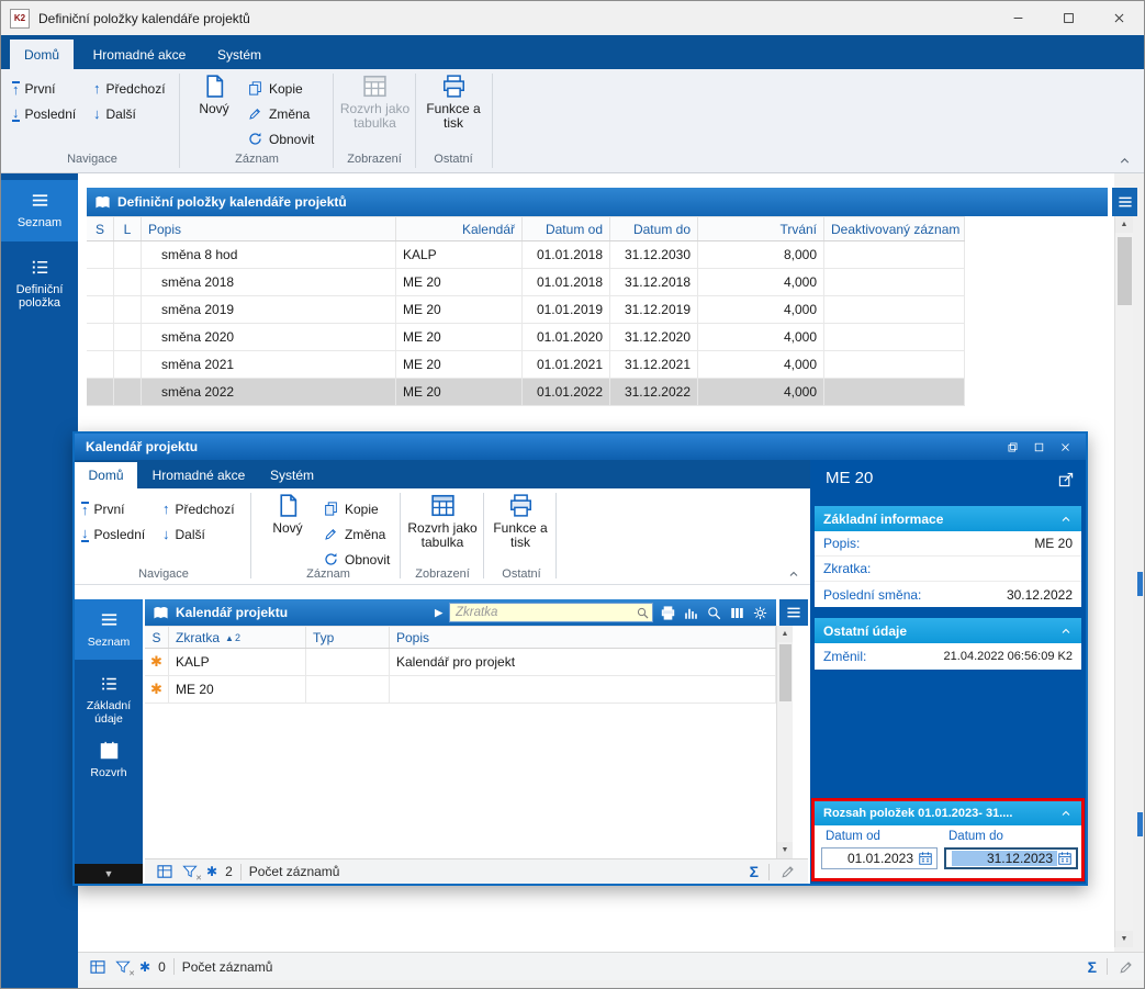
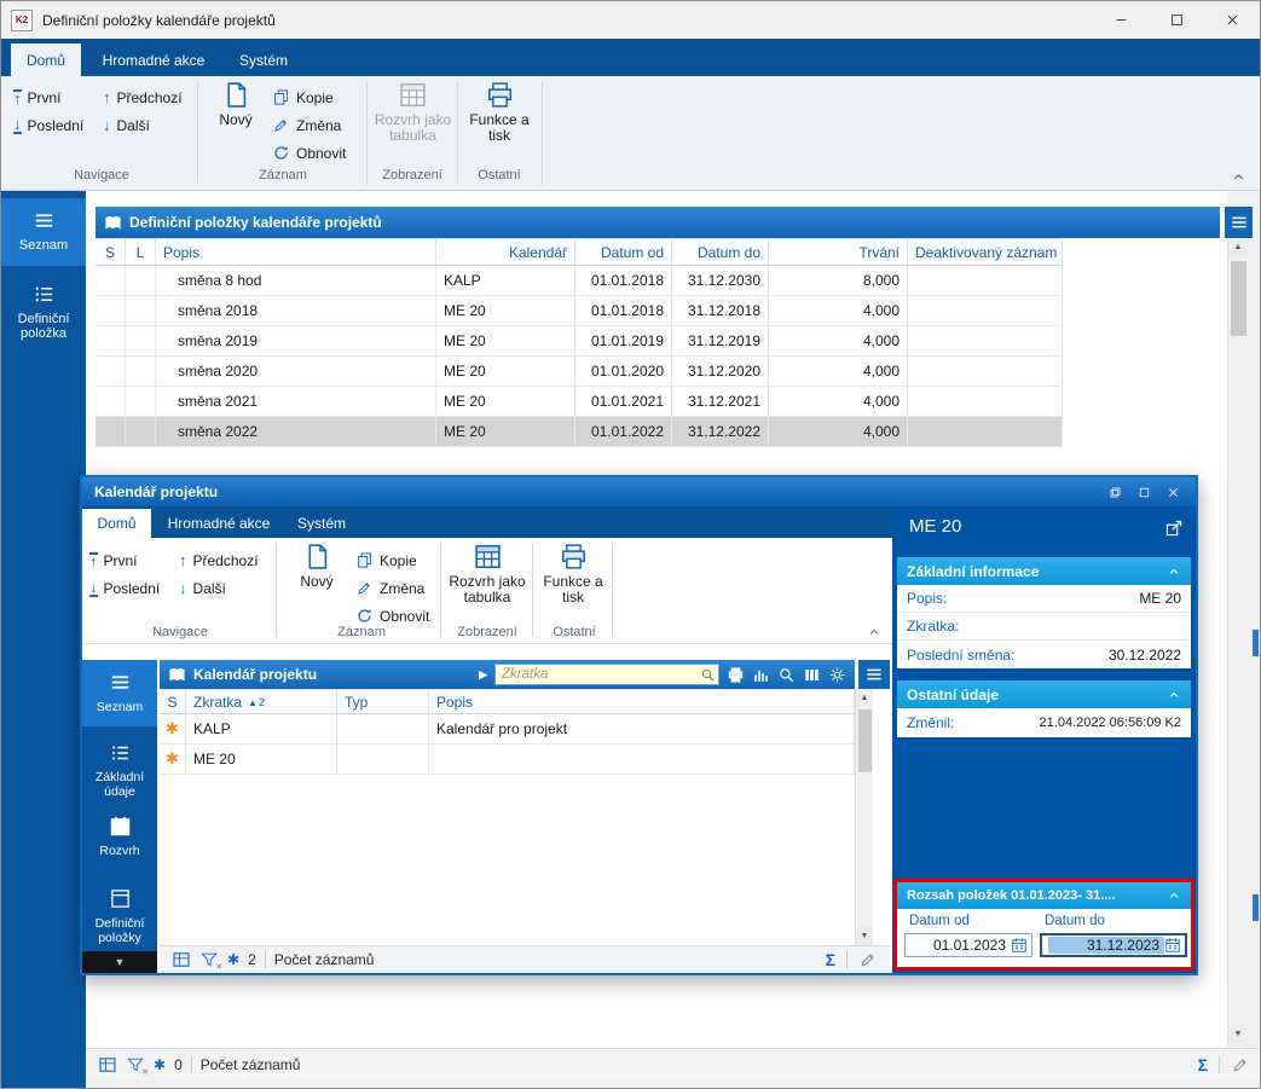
  K2
  Definiční položky kalendáře projektů
  Domů
  Hromadné akce
  Systém
  ↑
  První
  ↓
  Poslední
  ↑
  Předchozí
  ↓
  Další
  Nový
  Kopie
  Změna
  Obnovit
  Rozvrh jako tabulka
  Funkce a tisk
  Navigace
  Záznam
  Zobrazení
  Ostatní
  Seznam
  Definiční položka
  Definiční položky kalendáře projektů
  S
  L
  Popis
  Kalendář
  Datum od
  Datum do
  Trvání
  Deaktivovaný záznam
  směna 8 hod
  KALP
  01.01.2018
  31.12.2030
  8,000
  směna 2018
  ME 20
  01.01.2018
  31.12.2018
  4,000
  směna 2019
  ME 20
  01.01.2019
  31.12.2019
  4,000
  směna 2020
  ME 20
  01.01.2020
  31.12.2020
  4,000
  směna 2021
  ME 20
  01.01.2021
  31.12.2021
  4,000
  směna 2022
  ME 20
  01.01.2022
  31.12.2022
  4,000
  Kalendář projektu
  Domů
  Hromadné akce
  Systém
  ↑
  První
  ↓
  Poslední
  ↑
  Předchozí
  ↓
  Další
  Nový
  Kopie
  Změna
  Obnovit
  Rozvrh jako tabulka
  Funkce a tisk
  Navigace
  Záznam
  Zobrazení
  Ostatní
  Seznam
  Základní údaje
  Rozvrh
+ Definiční položky
  ▼
  Kalendář projektu
  ▶
  Zkratka
  S
  Zkratka
  ▲
  2
  Typ
  Popis
  ✱
  KALP
  Kalendář pro projekt
  ✱
  ME 20
  ✱
  2
  Počet záznamů
  Σ
  ME 20
  Základní informace
  Popis:
  ME 20
  Zkratka:
  Poslední směna:
  30.12.2022
  Ostatní údaje
  Změnil:
  21.04.2022 06:56:09 K2
  Rozsah položek 01.01.2023- 31....
  Datum od
  Datum do
  01.01.2023
  31.12.2023
  ✱
  0
  Počet záznamů
  Σ
